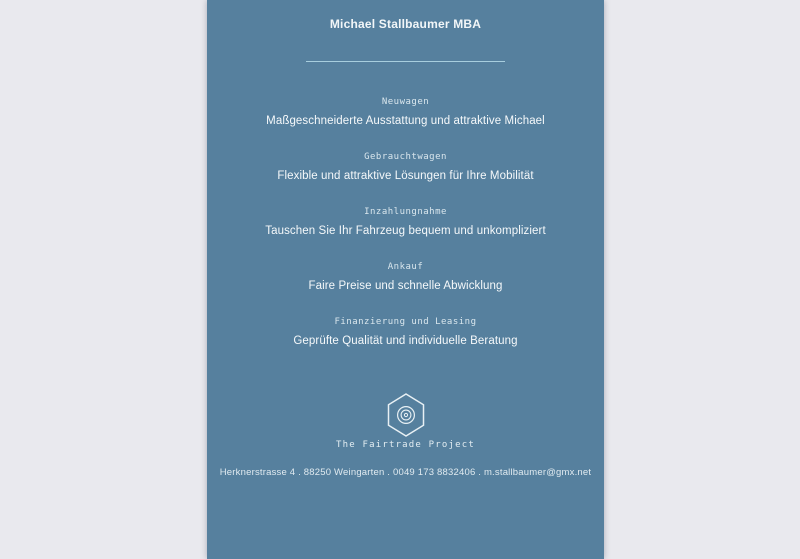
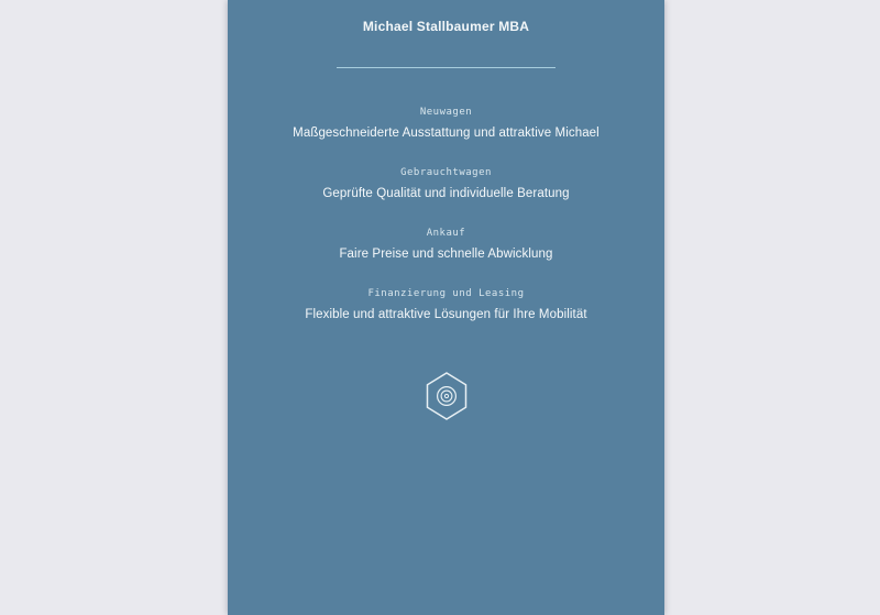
  Michael Stallbaumer MBA
  Neuwagen
  Maßgeschneiderte Ausstattung und attraktive Michael
  Gebrauchtwagen
- Flexible und attraktive Lösungen für Ihre Mobilität
+ Geprüfte Qualität und individuelle Beratung
- Inzahlungnahme
- Tauschen Sie Ihr Fahrzeug bequem und unkompliziert
  Ankauf
  Faire Preise und schnelle Abwicklung
  Finanzierung und Leasing
- Geprüfte Qualität und individuelle Beratung
+ Flexible und attraktive Lösungen für Ihre Mobilität
- The Fairtrade Project
- Herknerstrasse 4 . 88250 Weingarten . 0049 173 8832406 . m.stallbaumer@gmx.net
